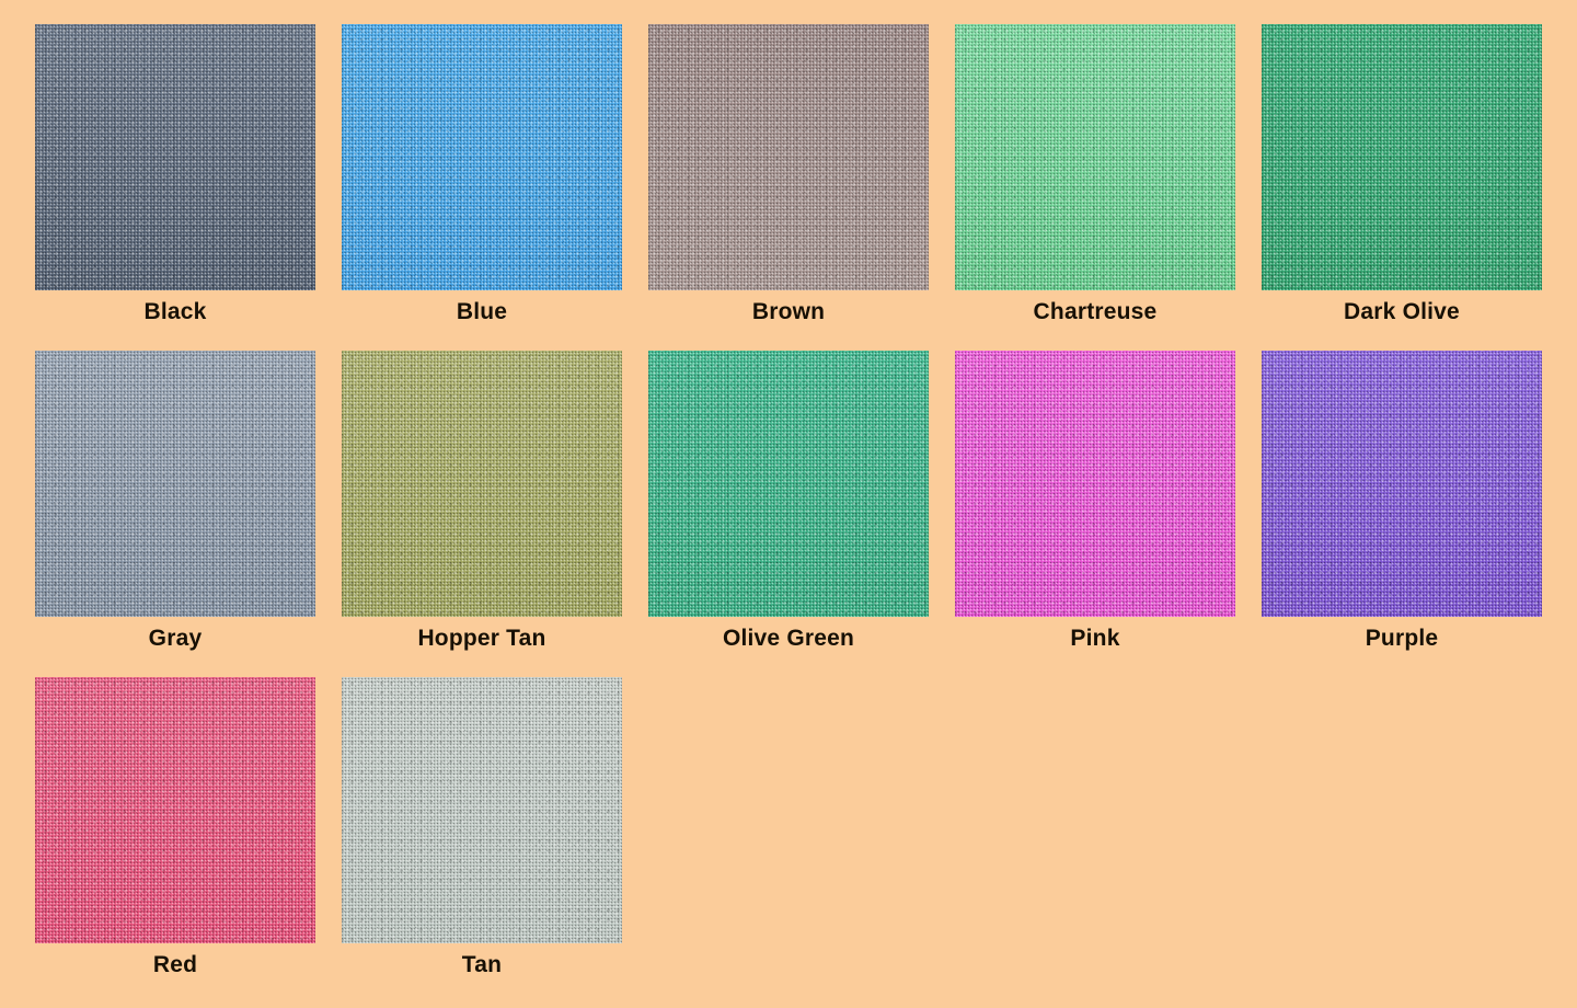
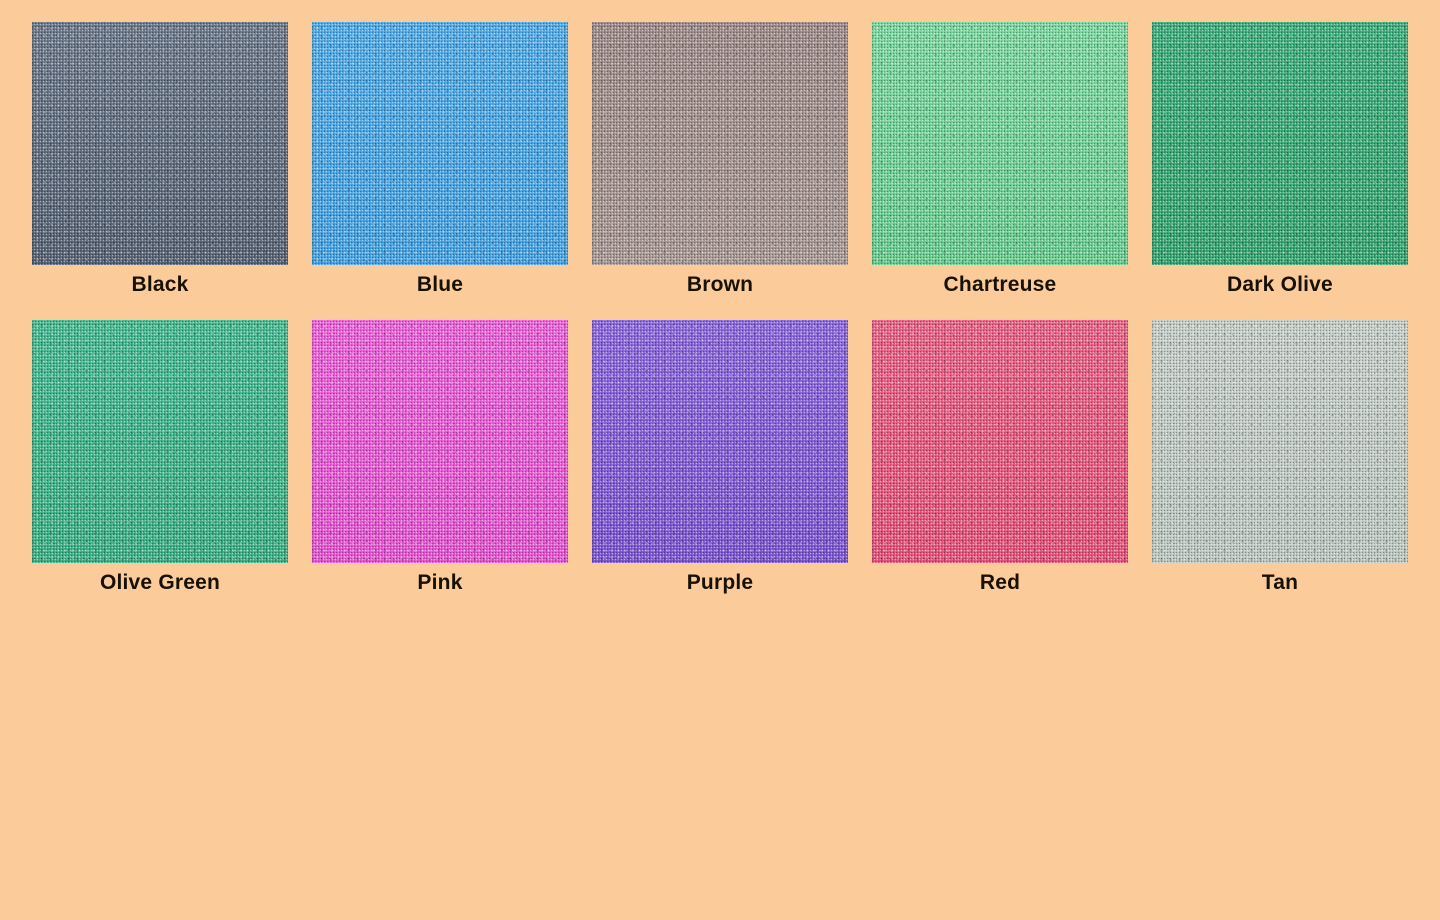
  Black
  Blue
  Brown
  Chartreuse
  Dark Olive
- Gray
- Hopper Tan
  Olive Green
  Pink
  Purple
  Red
  Tan
